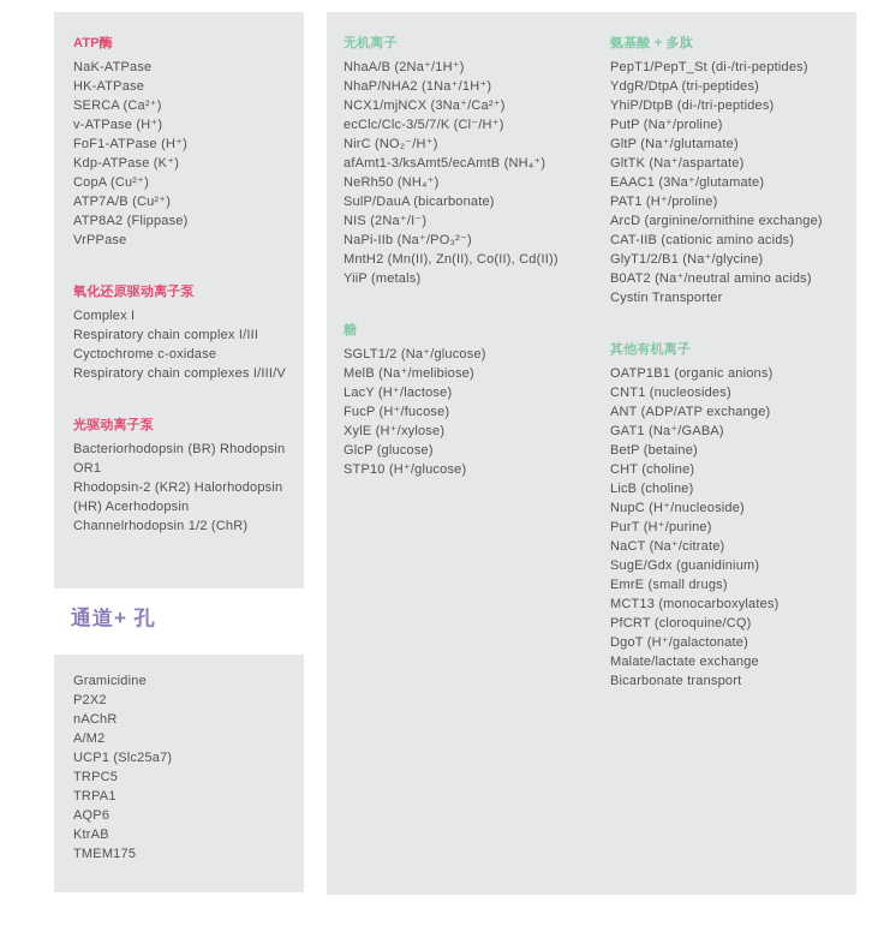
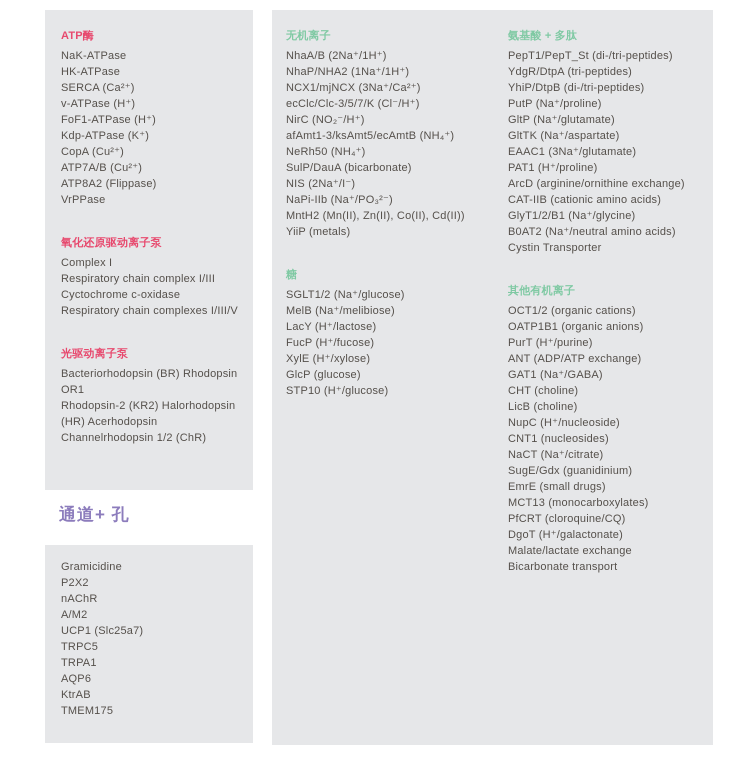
  ATP酶
  NaK-ATPase
  HK-ATPase
  SERCA (Ca²⁺)
  v-ATPase (H⁺)
  FoF1-ATPase (H⁺)
  Kdp-ATPase (K⁺)
  CopA (Cu²⁺)
  ATP7A/B (Cu²⁺)
  ATP8A2 (Flippase)
  VrPPase
  氧化还原驱动离子泵
  Complex I
  Respiratory chain complex I/III
  Cyctochrome c-oxidase
  Respiratory chain complexes I/III/V
  光驱动离子泵
  Bacteriorhodopsin (BR) Rhodopsin
  OR1
  Rhodopsin-2 (KR2) Halorhodopsin
  (HR) Acerhodopsin
  Channelrhodopsin 1/2 (ChR)
  通道+ 孔
  Gramicidine
  P2X2
  nAChR
  A/M2
  UCP1 (Slc25a7)
  TRPC5
  TRPA1
  AQP6
  KtrAB
  TMEM175
  无机离子
  NhaA/B (2Na⁺/1H⁺)
  NhaP/NHA2 (1Na⁺/1H⁺)
  NCX1/mjNCX (3Na⁺/Ca²⁺)
  ecClc/Clc-3/5/7/K (Cl⁻/H⁺)
  NirC (NO₂⁻/H⁺)
  afAmt1-3/ksAmt5/ecAmtB (NH₄⁺)
  NeRh50 (NH₄⁺)
  SulP/DauA (bicarbonate)
  NIS (2Na⁺/I⁻)
  NaPi-IIb (Na⁺/PO₃²⁻)
  MntH2 (Mn(II), Zn(II), Co(II), Cd(II))
  YiiP (metals)
  糖
  SGLT1/2 (Na⁺/glucose)
  MelB (Na⁺/melibiose)
  LacY (H⁺/lactose)
  FucP (H⁺/fucose)
  XylE (H⁺/xylose)
  GlcP (glucose)
  STP10 (H⁺/glucose)
  氨基酸 + 多肽
  PepT1/PepT_St (di-/tri-peptides)
  YdgR/DtpA (tri-peptides)
  YhiP/DtpB (di-/tri-peptides)
  PutP (Na⁺/proline)
  GltP (Na⁺/glutamate)
  GltTK (Na⁺/aspartate)
  EAAC1 (3Na⁺/glutamate)
  PAT1 (H⁺/proline)
  ArcD (arginine/ornithine exchange)
  CAT-IIB (cationic amino acids)
  GlyT1/2/B1 (Na⁺/glycine)
  B0AT2 (Na⁺/neutral amino acids)
  Cystin Transporter
  其他有机离子
+ OCT1/2 (organic cations)
  OATP1B1 (organic anions)
- CNT1 (nucleosides)
+ PurT (H⁺/purine)
  ANT (ADP/ATP exchange)
  GAT1 (Na⁺/GABA)
- BetP (betaine)
  CHT (choline)
  LicB (choline)
  NupC (H⁺/nucleoside)
- PurT (H⁺/purine)
+ CNT1 (nucleosides)
  NaCT (Na⁺/citrate)
  SugE/Gdx (guanidinium)
  EmrE (small drugs)
  MCT13 (monocarboxylates)
  PfCRT (cloroquine/CQ)
  DgoT (H⁺/galactonate)
  Malate/lactate exchange
  Bicarbonate transport
